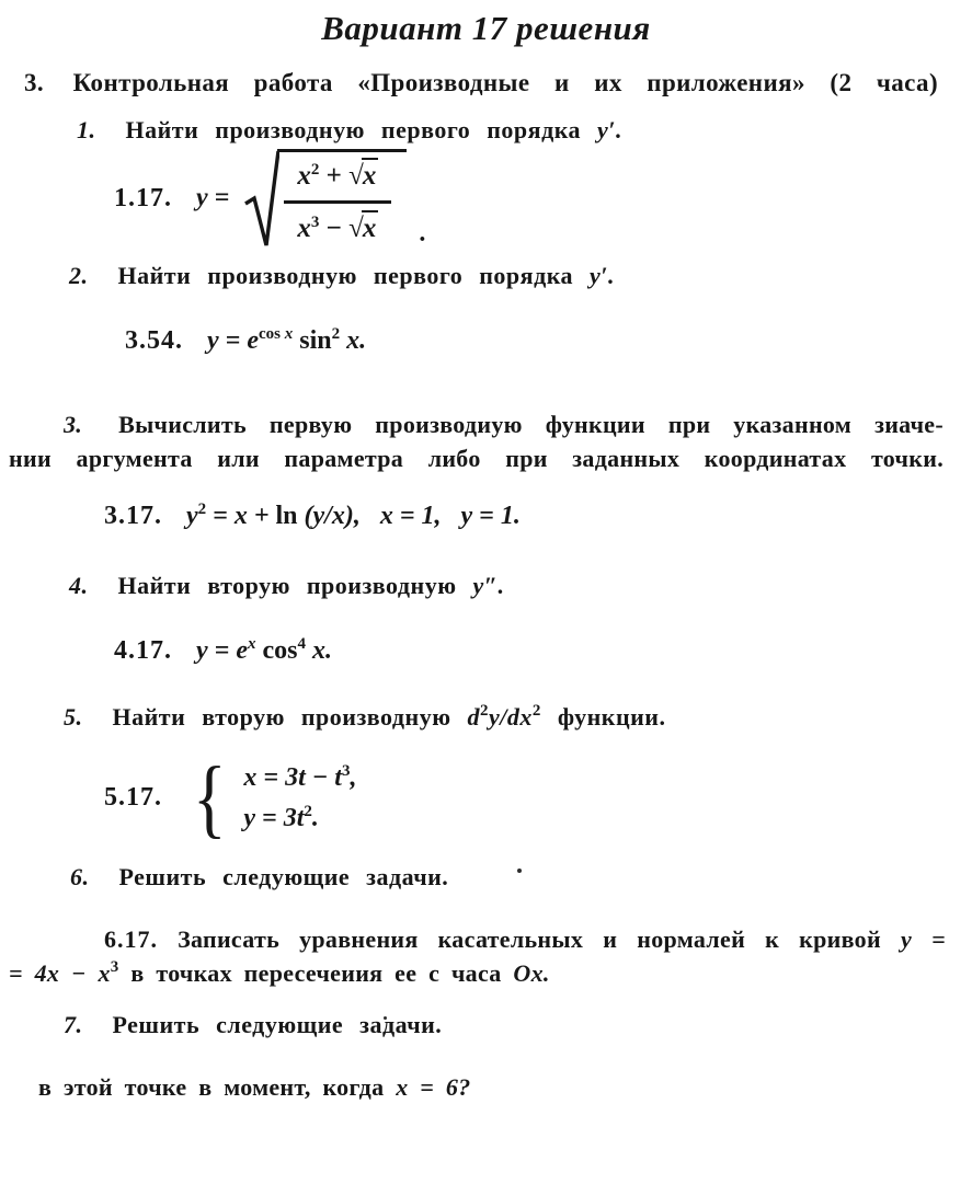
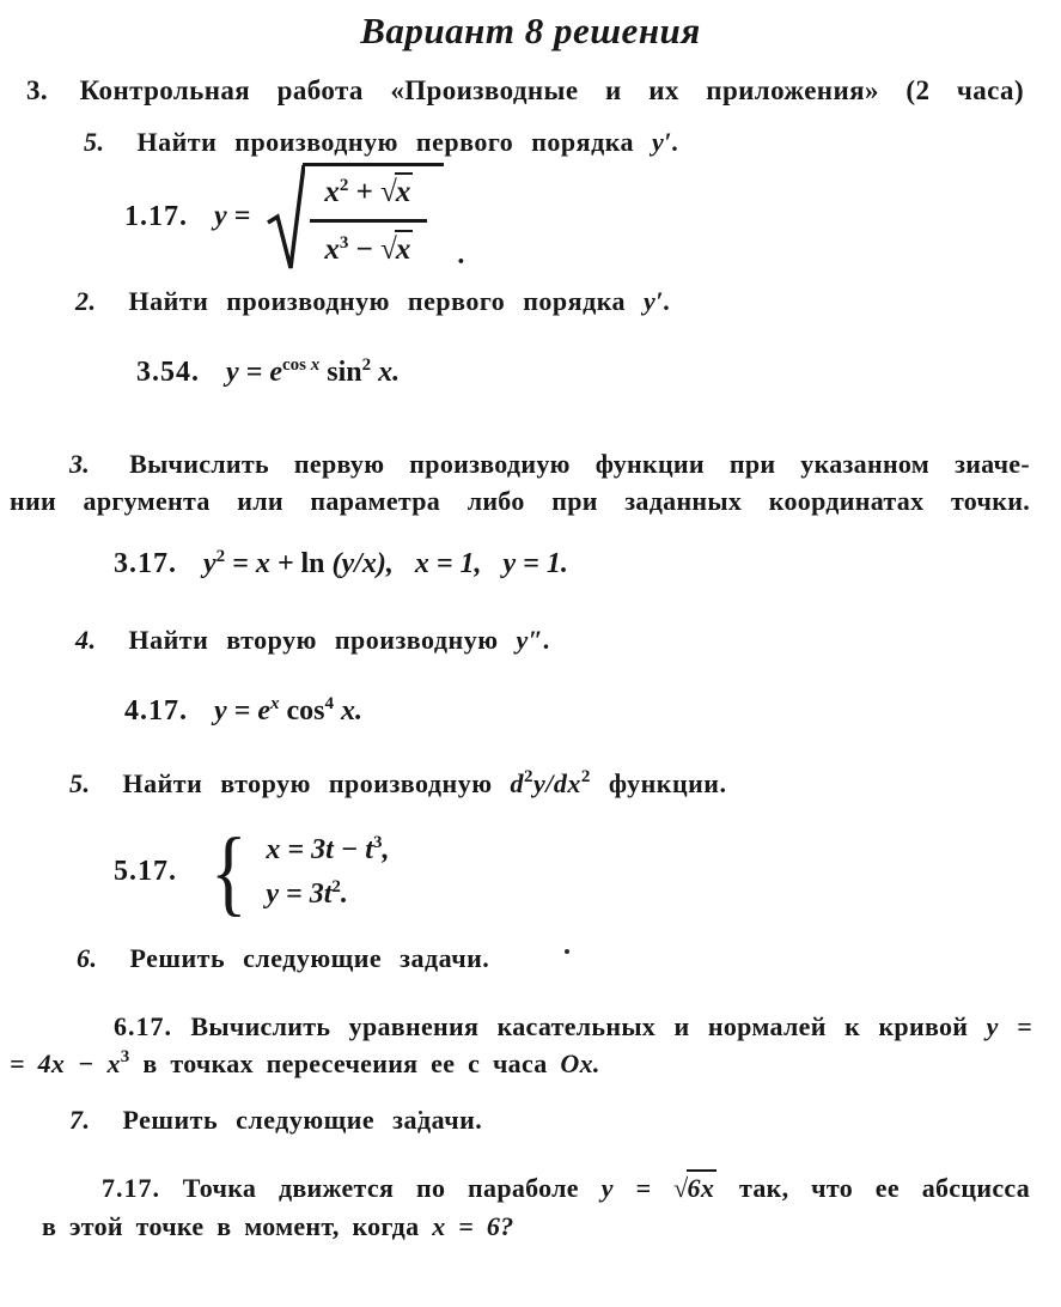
- Вариант 17 решения
+ Вариант 8 решения
  3. Контрольная работа «Производные и их приложения» (2 часа)
- 1. Найти производную первого порядка y′.
+ 5. Найти производную первого порядка y′.
  1.17. y =
  x2 + √x
  x3 − √x
  .
  2. Найти производную первого порядка y′.
  3.54. y = ecos x sin2 x.
  3. Вычислить первую производиую функции при указанном зиаче-
  нии аргумента или параметра либо при заданных координатах точки.
  3.17. y2 = x + ln (y/x), x = 1, y = 1.
  4. Найти вторую производную y″.
  4.17. y = ex cos4 x.
  5. Найти вторую производную d2y/dx2 функции.
  5.17. {
  x = 3t − t3,
  y = 3t2.
  6. Решить следующие задачи.
- 6.17. Записать уравнения касательных и нормалей к кривой y =
+ 6.17. Вычислить уравнения касательных и нормалей к кривой y =
  = 4x − x3 в точках пересечеиия ее с часа Ox.
  7. Решить следующие задачи.
+ 7.17. Точка движется по параболе y = √6x так, что ее абсцисса
  в этой точке в момент, когда x = 6?
